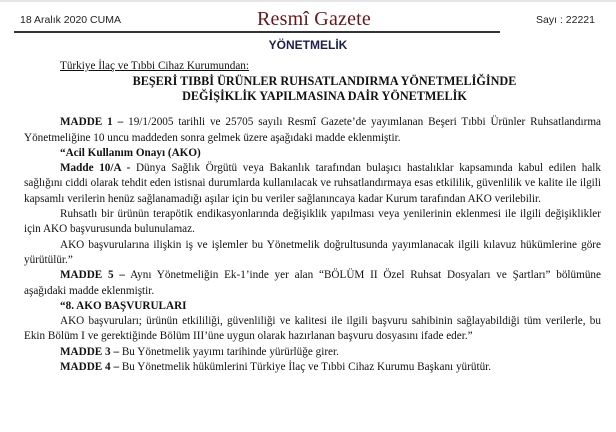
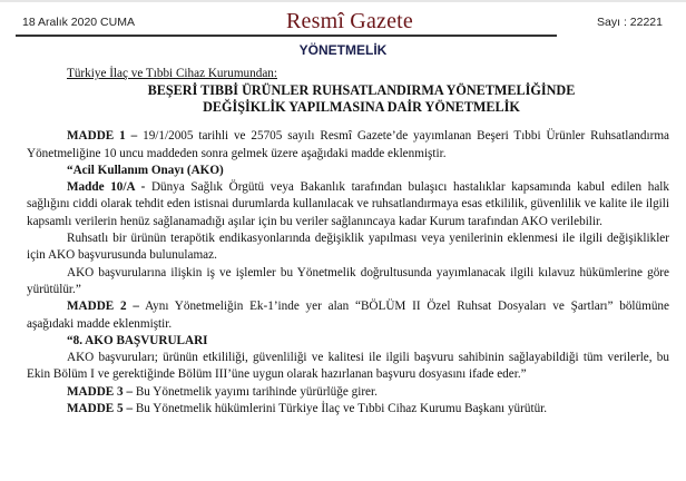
  18 Aralık 2020 CUMA
  Resmî Gazete
  Sayı : 22221
  YÖNETMELİK
  Türkiye İlaç ve Tıbbi Cihaz Kurumundan:
  BEŞERİ TIBBİ ÜRÜNLER RUHSATLANDIRMA YÖNETMELİĞİNDE
  DEĞİŞİKLİK YAPILMASINA DAİR YÖNETMELİK
  MADDE 1 – 19/1/2005 tarihli ve 25705 sayılı Resmî Gazete’de yayımlanan Beşeri Tıbbi Ürünler Ruhsatlandırma Yönetmeliğine 10 uncu maddeden sonra gelmek üzere aşağıdaki madde eklenmiştir.
  “Acil Kullanım Onayı (AKO)
  Madde 10/A - Dünya Sağlık Örgütü veya Bakanlık tarafından bulaşıcı hastalıklar kapsamında kabul edilen halk sağlığını ciddi olarak tehdit eden istisnai durumlarda kullanılacak ve ruhsatlandırmaya esas etkililik, güvenlilik ve kalite ile ilgili kapsamlı verilerin henüz sağlanamadığı aşılar için bu veriler sağlanıncaya kadar Kurum tarafından AKO verilebilir.
  Ruhsatlı bir ürünün terapötik endikasyonlarında değişiklik yapılması veya yenilerinin eklenmesi ile ilgili değişiklikler için AKO başvurusunda bulunulamaz.
  AKO başvurularına ilişkin iş ve işlemler bu Yönetmelik doğrultusunda yayımlanacak ilgili kılavuz hükümlerine göre yürütülür.”
- MADDE 5 – Aynı Yönetmeliğin Ek-1’inde yer alan “BÖLÜM II Özel Ruhsat Dosyaları ve Şartları” bölümüne aşağıdaki madde eklenmiştir.
+ MADDE 2 – Aynı Yönetmeliğin Ek-1’inde yer alan “BÖLÜM II Özel Ruhsat Dosyaları ve Şartları” bölümüne aşağıdaki madde eklenmiştir.
  “8. AKO BAŞVURULARI
  AKO başvuruları; ürünün etkililiği, güvenliliği ve kalitesi ile ilgili başvuru sahibinin sağlayabildiği tüm verilerle, bu Ekin Bölüm I ve gerektiğinde Bölüm III’üne uygun olarak hazırlanan başvuru dosyasını ifade eder.”
  MADDE 3 – Bu Yönetmelik yayımı tarihinde yürürlüğe girer.
- MADDE 4 – Bu Yönetmelik hükümlerini Türkiye İlaç ve Tıbbi Cihaz Kurumu Başkanı yürütür.
+ MADDE 5 – Bu Yönetmelik hükümlerini Türkiye İlaç ve Tıbbi Cihaz Kurumu Başkanı yürütür.
